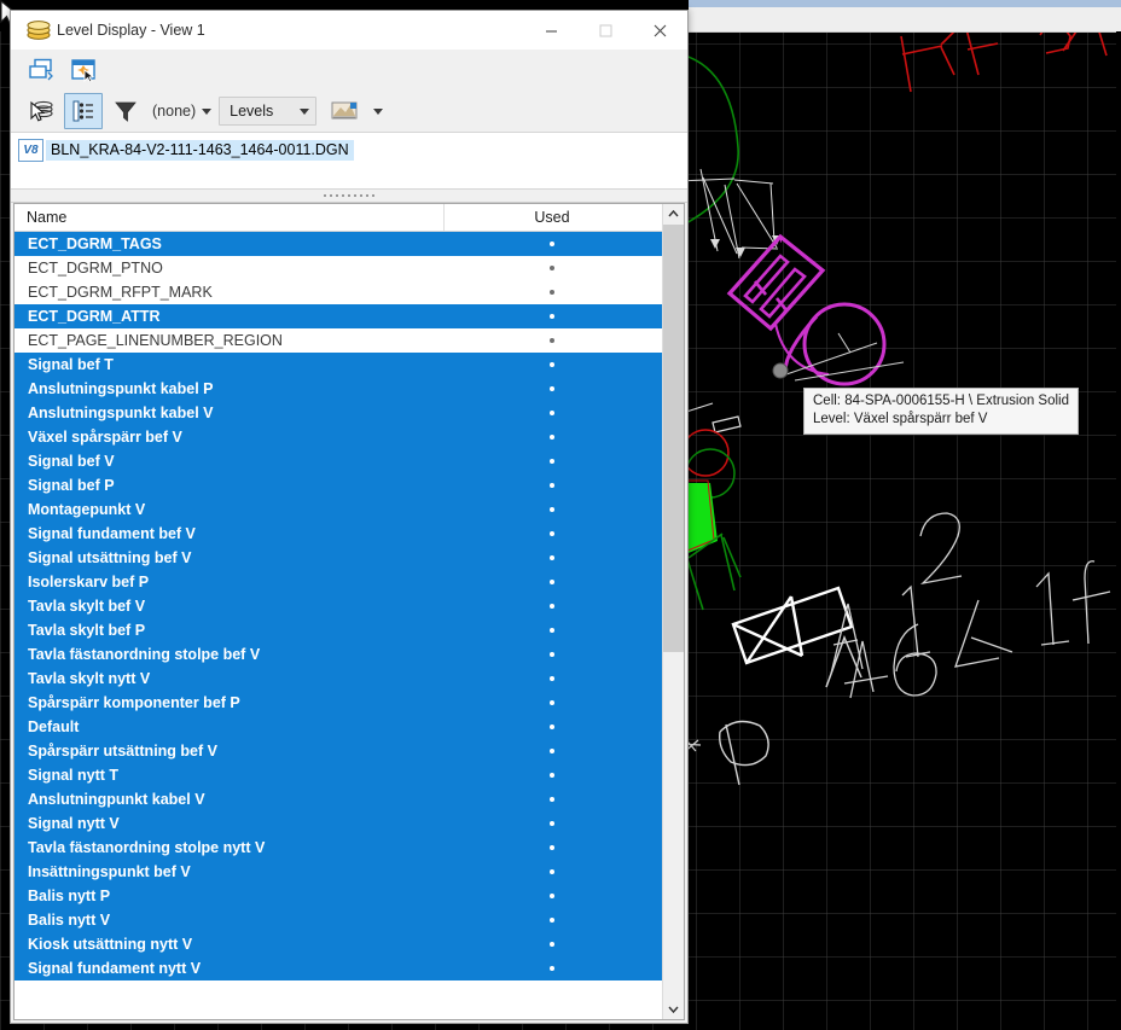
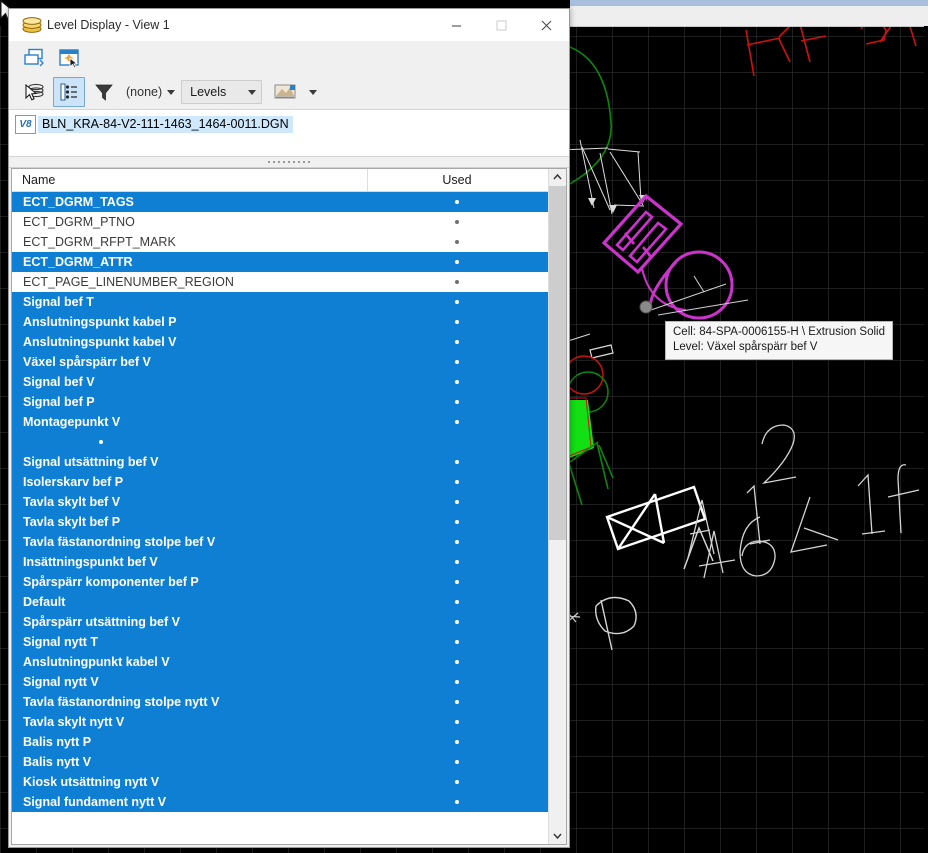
  Cell: 84-SPA-0006155-H \ Extrusion Solid
  Level: Växel spårspärr bef V
  Level Display - View 1
  (none)
  Levels
  V8
  BLN_KRA-84-V2-111-1463_1464-0011.DGN
  Name
  Used
  ECT_DGRM_TAGS
  ECT_DGRM_PTNO
  ECT_DGRM_RFPT_MARK
  ECT_DGRM_ATTR
  ECT_PAGE_LINENUMBER_REGION
  Signal bef T
  Anslutningspunkt kabel P
  Anslutningspunkt kabel V
  Växel spårspärr bef V
  Signal bef V
  Signal bef P
  Montagepunkt V
- Signal fundament bef V
  Signal utsättning bef V
  Isolerskarv bef P
  Tavla skylt bef V
  Tavla skylt bef P
  Tavla fästanordning stolpe bef V
- Tavla skylt nytt V
+ Insättningspunkt bef V
  Spårspärr komponenter bef P
  Default
  Spårspärr utsättning bef V
  Signal nytt T
  Anslutningpunkt kabel V
  Signal nytt V
  Tavla fästanordning stolpe nytt V
- Insättningspunkt bef V
+ Tavla skylt nytt V
  Balis nytt P
  Balis nytt V
  Kiosk utsättning nytt V
  Signal fundament nytt V
